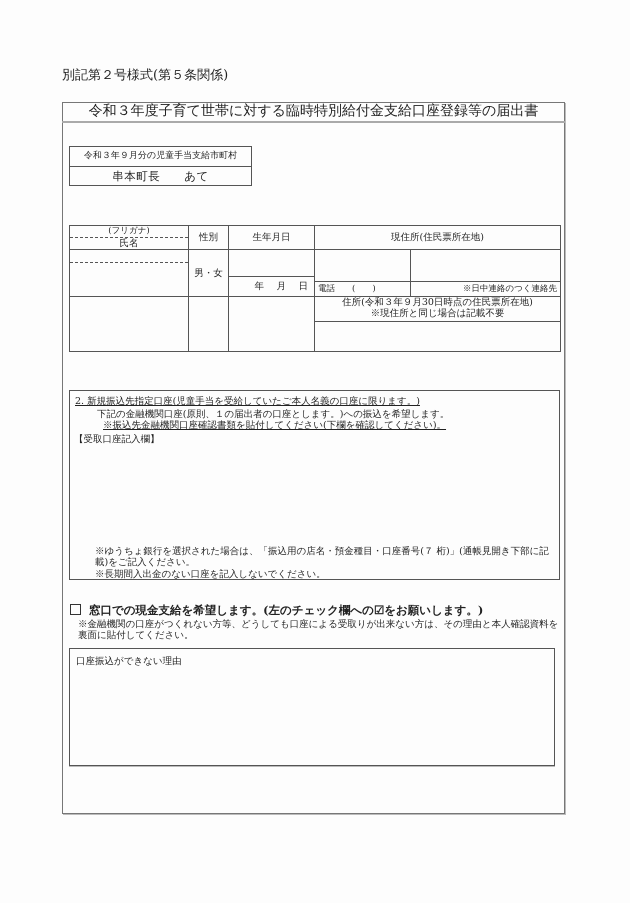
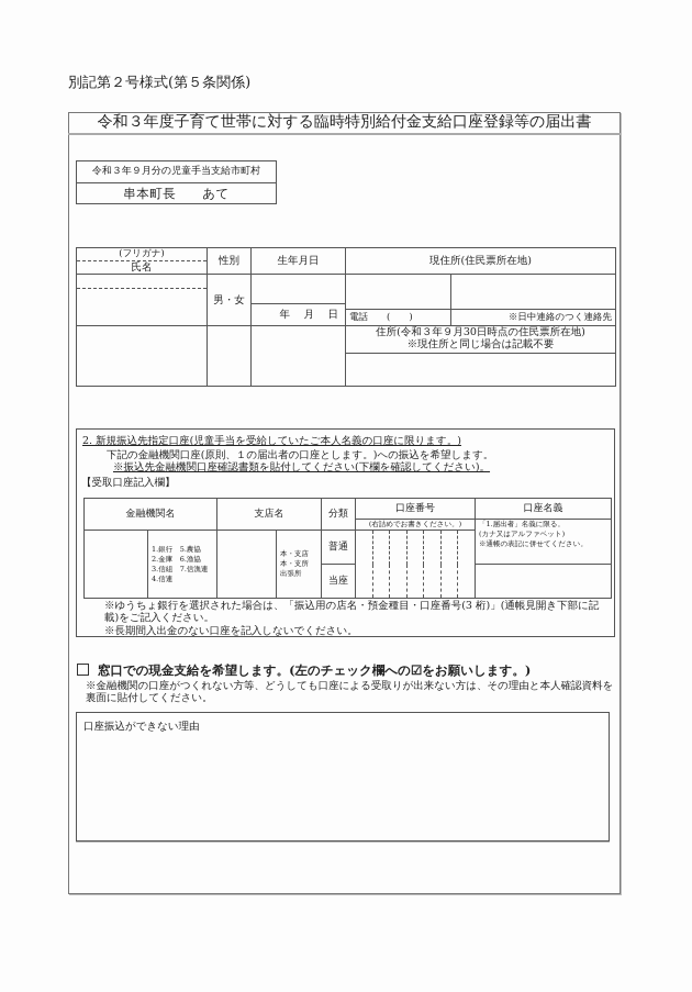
  別記第２号様式(第５条関係)
  令和３年度子育て世帯に対する臨時特別給付金支給口座登録等の届出書
  令和３年９月分の児童手当支給市町村
  串本町長 あて
  (フリガナ) 氏名	性別	生年月日	現住所(住民票所在地)
  	男・女	年 月 日	電話 ( )	※日中連絡のつく連絡先
  			住所(令和３年９月30日時点の住民票所在地) ※現住所と同じ場合は記載不要
  2. 新規振込先指定口座(児童手当を受給していたご本人名義の口座に限ります。)
  下記の金融機関口座(原則、１の届出者の口座とします。)への振込を希望します。
  ※振込先金融機関口座確認書類を貼付してください(下欄を確認してください)。
  【受取口座記入欄】
+ 金融機関名	支店名	分類	口座番号	口座名義
+ (右詰めでお書きください。)	「1.届出者」名義に限る。 (カナ又はアルファベット) ※通帳の表記に併せてください。
+ 	1.銀行 5.農協 2.金庫 6.漁協 3.信組 7.信漁連 4.信連		本・支店 本・支所 出張所	普通
+ 当座
- ※ゆうちょ銀行を選択された場合は、「振込用の店名・預金種目・口座番号(７ 桁)」(通帳見開き下部に記載)をご記入ください。
+ ※ゆうちょ銀行を選択された場合は、「振込用の店名・預金種目・口座番号(3 桁)」(通帳見開き下部に記載)をご記入ください。
  ※長期間入出金のない口座を記入しないでください。
  窓口での現金支給を希望します。(左のチェック欄への☑をお願いします。)
  ※金融機関の口座がつくれない方等、どうしても口座による受取りが出来ない方は、その理由と本人確認資料を裏面に貼付してください。
  口座振込ができない理由
